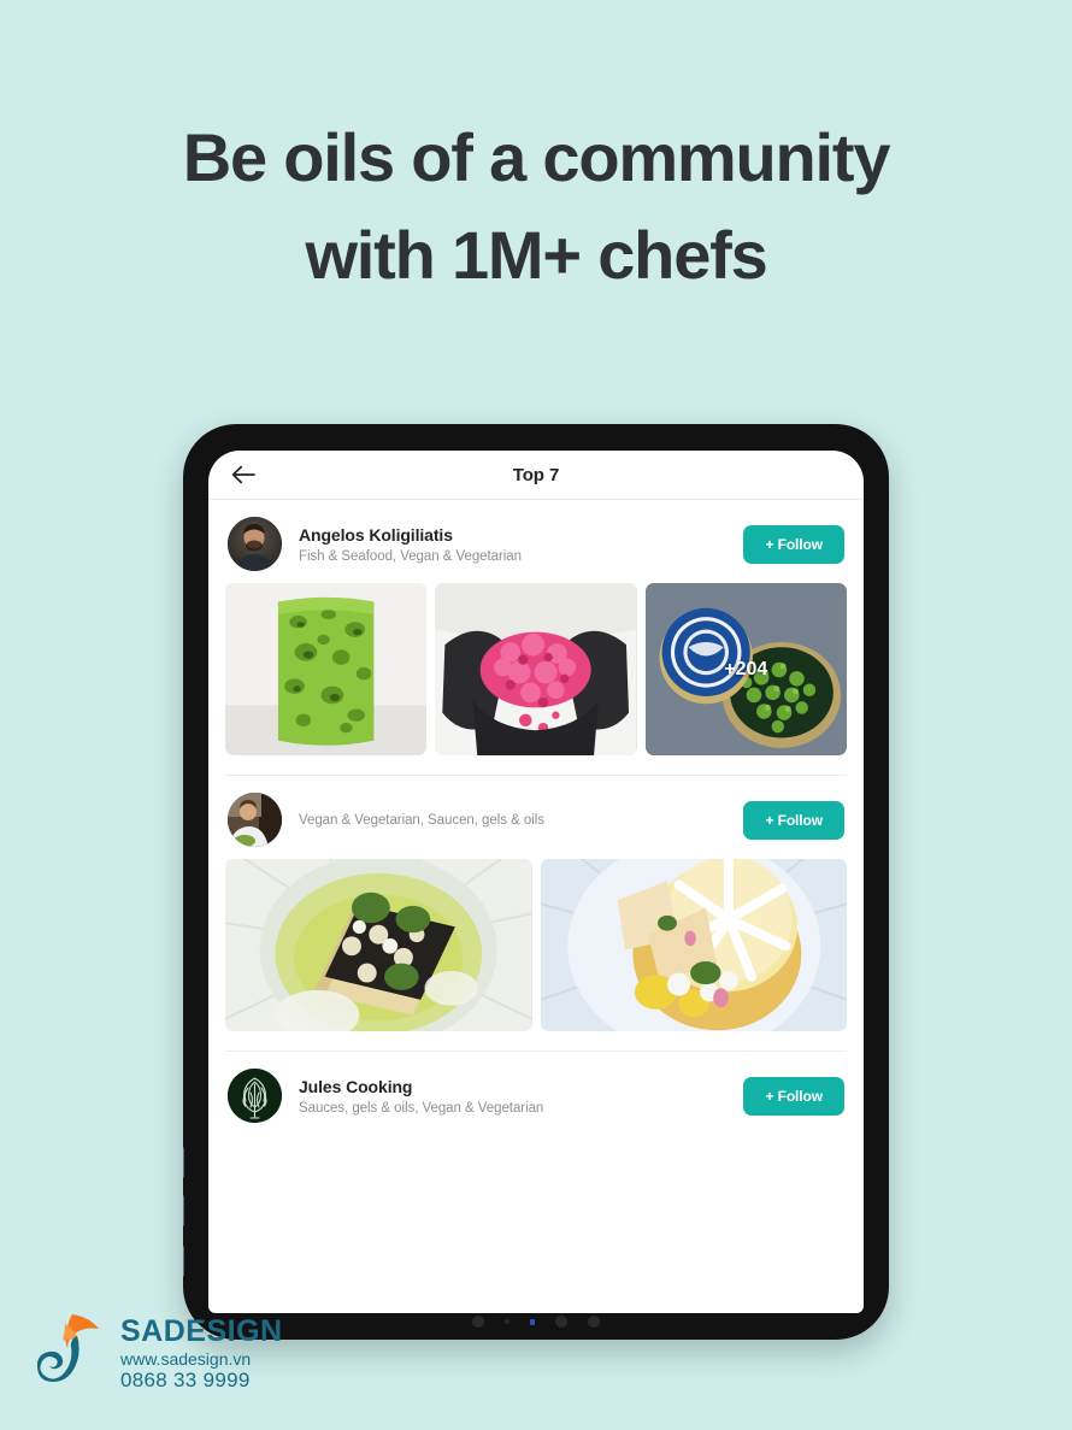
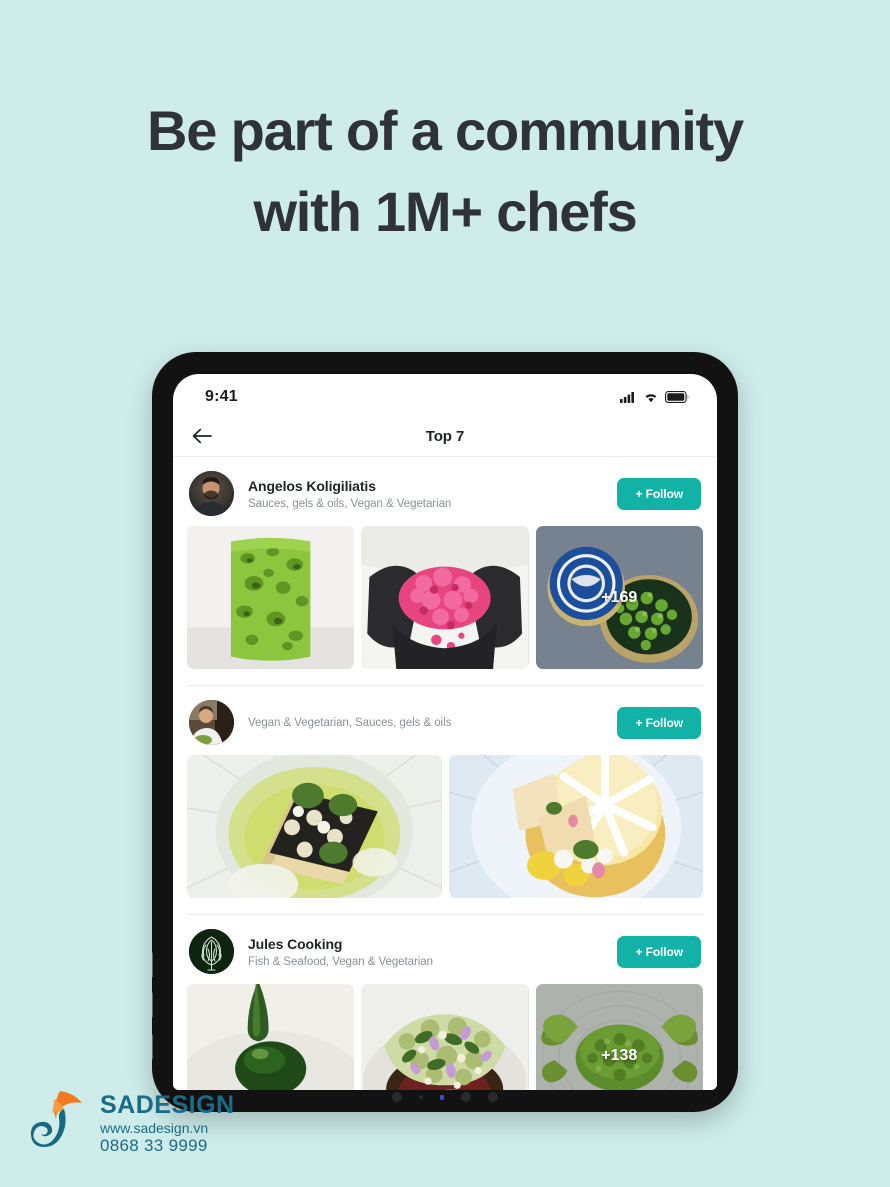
- Be oils of a community
+ Be part of a community
  with 1M+ chefs
+ 9:41
  Top 7
  Angelos Koligiliatis
- Fish & Seafood, Vegan & Vegetarian
+ Sauces, gels & oils, Vegan & Vegetarian
  + Follow
- +204
+ +169
- Vegan & Vegetarian, Saucen, gels & oils
+ Vegan & Vegetarian, Sauces, gels & oils
  + Follow
  Jules Cooking
- Sauces, gels & oils, Vegan & Vegetarian
+ Fish & Seafood, Vegan & Vegetarian
  + Follow
+ +138
  SADESIGN
  www.sadesign.vn
  0868 33 9999
